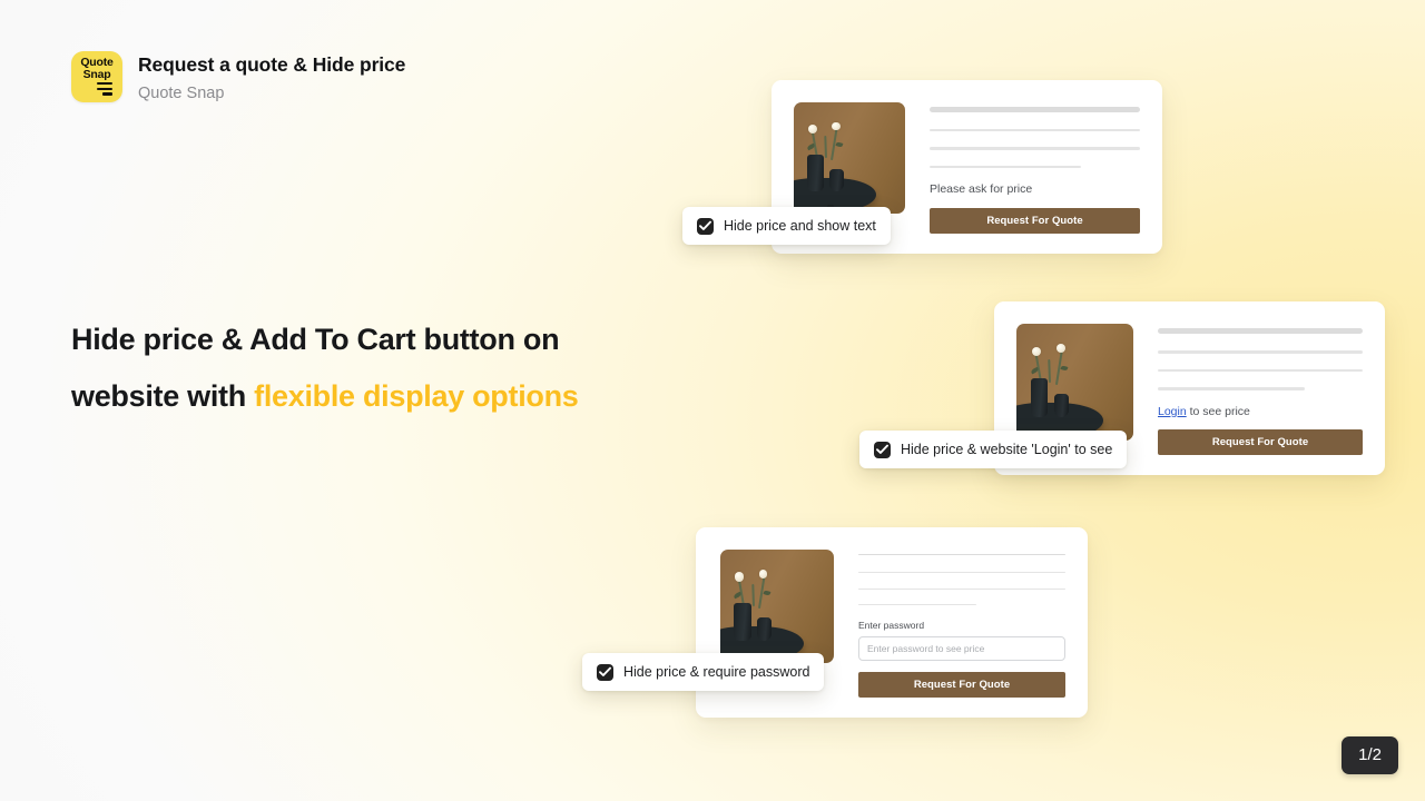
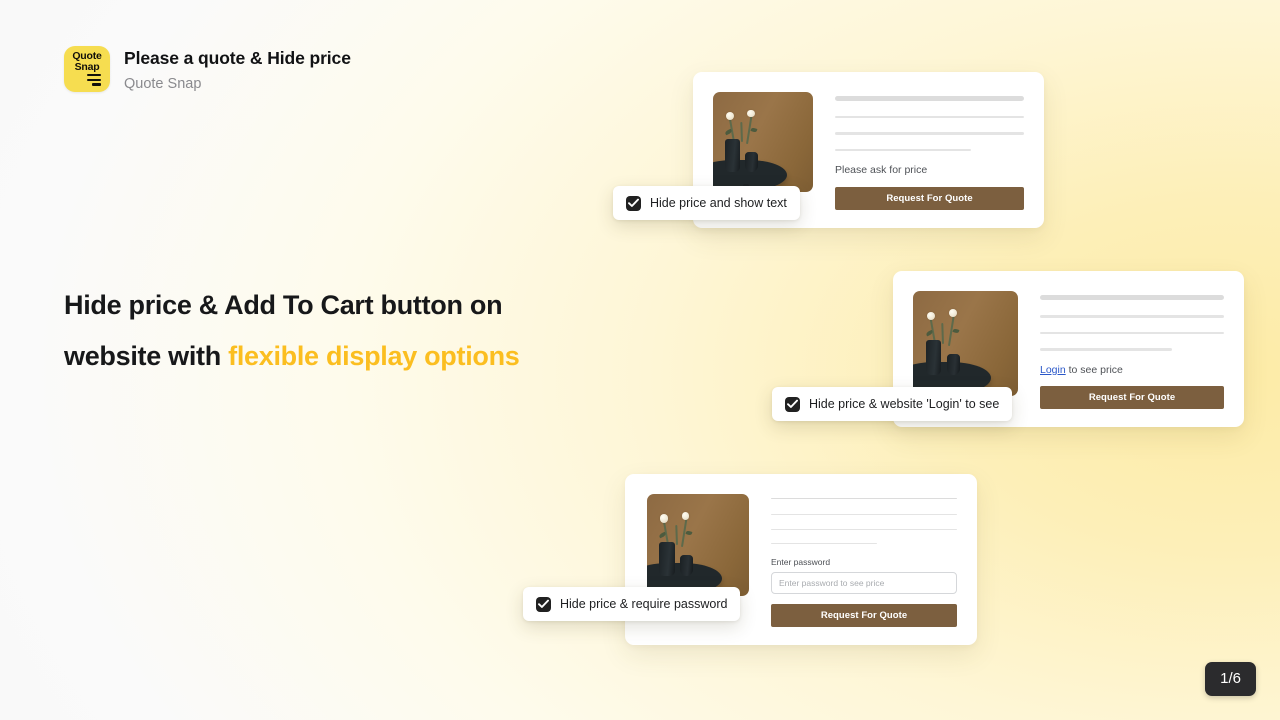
  Quote
  Snap
- Request a quote & Hide price
+ Please a quote & Hide price
  Quote Snap
  Hide price & Add To Cart button on
  website with flexible display options
  Please ask for price
  Request For Quote
  Hide price and show text
  Login to see price
  Request For Quote
  Hide price & website 'Login' to see
  Enter password
  Enter password to see price
  Request For Quote
  Hide price & require password
- 1/2
+ 1/6
